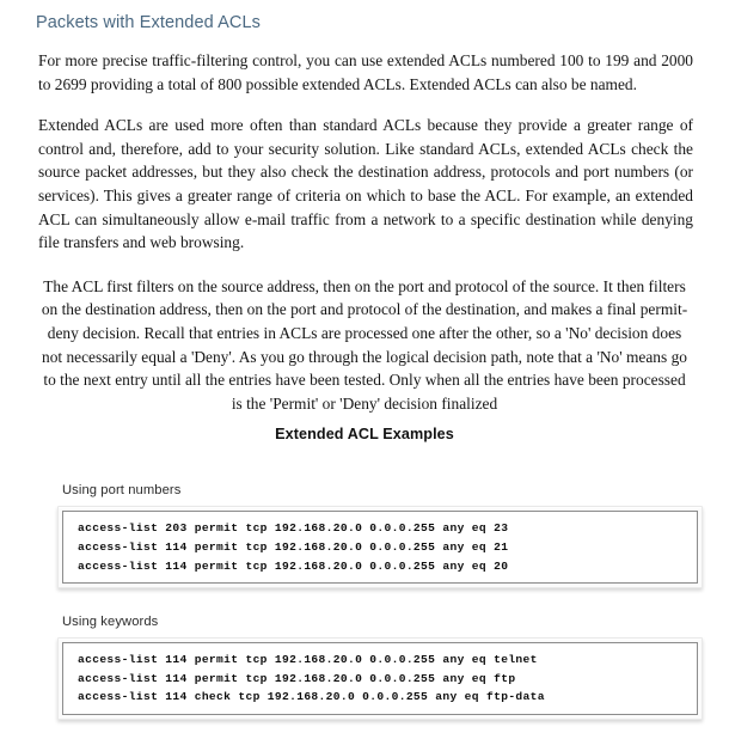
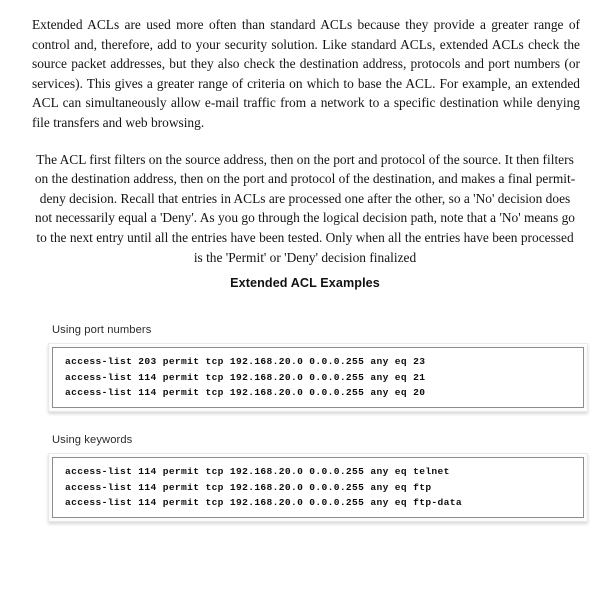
- Packets with Extended ACLs
- For more precise traffic-filtering control, you can use extended ACLs numbered 100 to 199 and 2000 to 2699 providing a total of 800 possible extended ACLs. Extended ACLs can also be named.
  Extended ACLs are used more often than standard ACLs because they provide a greater range of control and, therefore, add to your security solution. Like standard ACLs, extended ACLs check the source packet addresses, but they also check the destination address, protocols and port numbers (or services). This gives a greater range of criteria on which to base the ACL. For example, an extended ACL can simultaneously allow e-mail traffic from a network to a specific destination while denying file transfers and web browsing.
  The ACL first filters on the source address, then on the port and protocol of the source. It then filters on the destination address, then on the port and protocol of the destination, and makes a final permit-deny decision. Recall that entries in ACLs are processed one after the other, so a 'No' decision does not necessarily equal a 'Deny'. As you go through the logical decision path, note that a 'No' means go to the next entry until all the entries have been tested. Only when all the entries have been processed is the 'Permit' or 'Deny' decision finalized
  Extended ACL Examples
  Using port numbers
  access-list 203 permit tcp 192.168.20.0 0.0.0.255 any eq 23
  access-list 114 permit tcp 192.168.20.0 0.0.0.255 any eq 21
  access-list 114 permit tcp 192.168.20.0 0.0.0.255 any eq 20
  Using keywords
  access-list 114 permit tcp 192.168.20.0 0.0.0.255 any eq telnet
  access-list 114 permit tcp 192.168.20.0 0.0.0.255 any eq ftp
- access-list 114 check tcp 192.168.20.0 0.0.0.255 any eq ftp-data
+ access-list 114 permit tcp 192.168.20.0 0.0.0.255 any eq ftp-data
